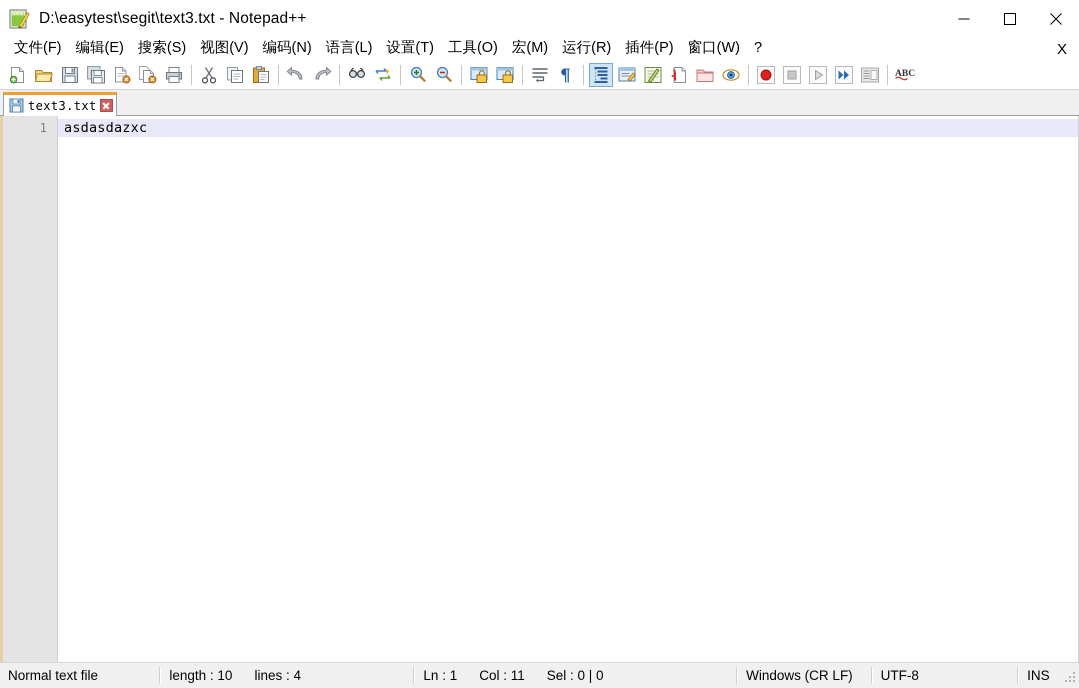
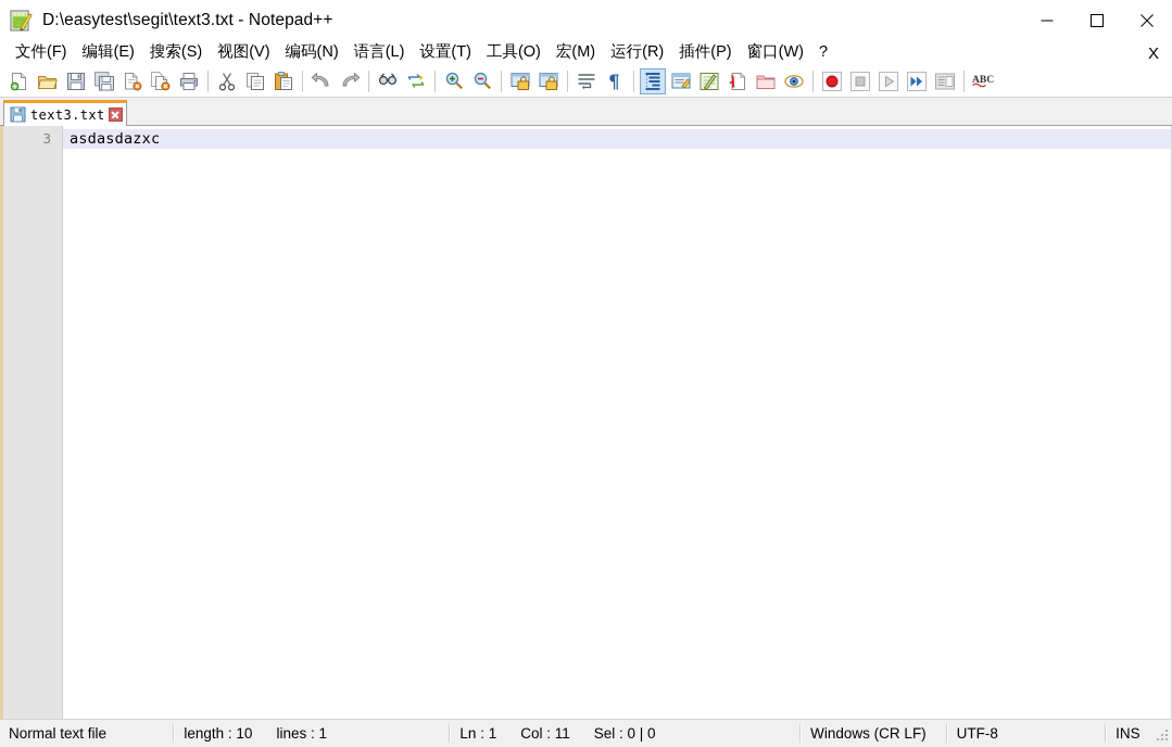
  D:\easytest\segit\text3.txt - Notepad++
  文件(F)
  编辑(E)
  搜索(S)
  视图(V)
  编码(N)
  语言(L)
  设置(T)
  工具(O)
  宏(M)
  运行(R)
  插件(P)
  窗口(W)
  ?
  X
  ¶
  ABC
  text3.txt
- 1
+ 3
  asdasdazxc
  Normal text file
  length : 10
- lines : 4
+ lines : 1
  Ln : 1
  Col : 11
  Sel : 0 | 0
  Windows (CR LF)
  UTF-8
  INS
